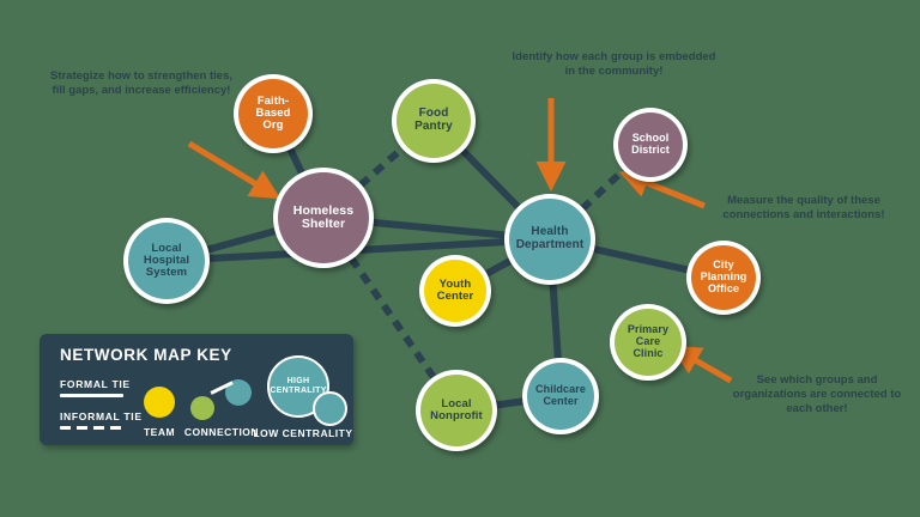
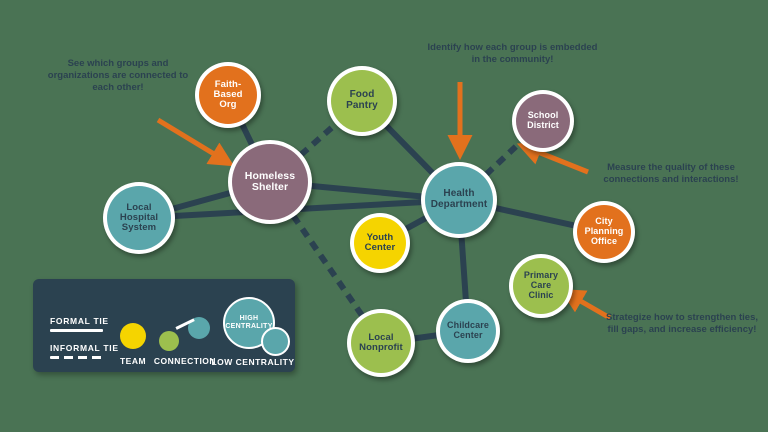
  Faith-
  Based
  Org
  Food
  Pantry
  School
  District
  Homeless
  Shelter
  Local
  Hospital
  System
  Health
  Department
  Youth
  Center
  City
  Planning
  Office
  Primary
  Care
  Clinic
  Childcare
  Center
  Local
  Nonprofit
- Strategize how to strengthen ties, fill gaps, and increase efficiency!
+ See which groups and organizations are connected to each other!
  Identify how each group is embedded in the community!
  Measure the quality of these connections and interactions!
- See which groups and organizations are connected to each other!
+ Strategize how to strengthen ties, fill gaps, and increase efficiency!
- NETWORK MAP KEY
  FORMAL TIE
  INFORMAL TIE
  TEAM
  CONNECTION
  LOW CENTRALITY
